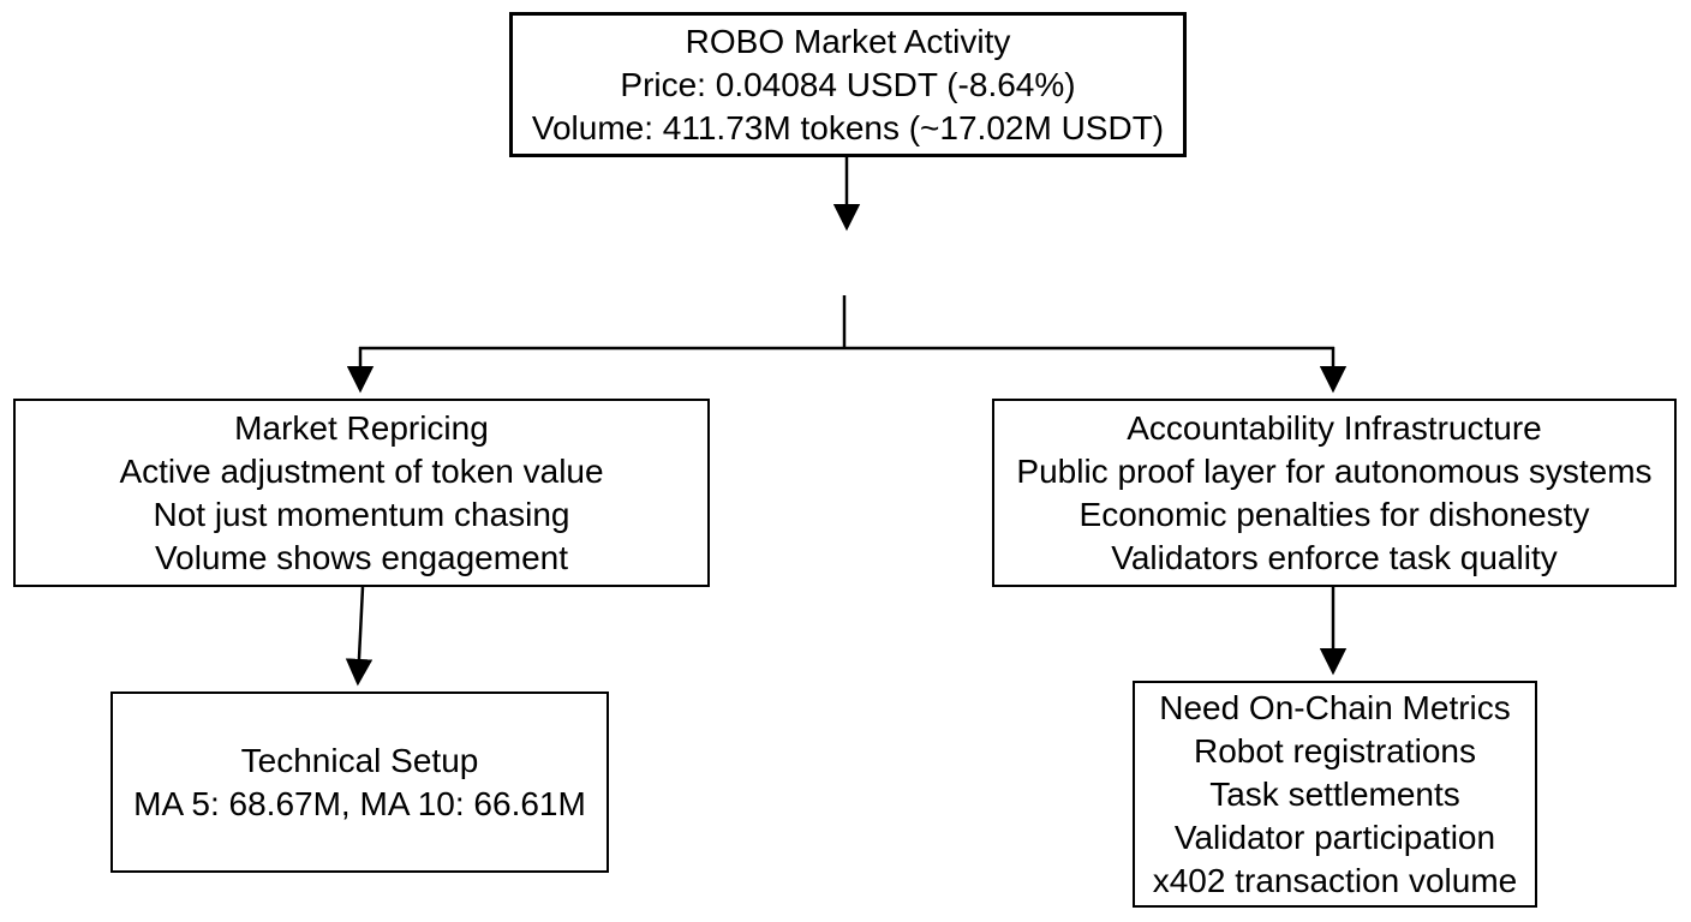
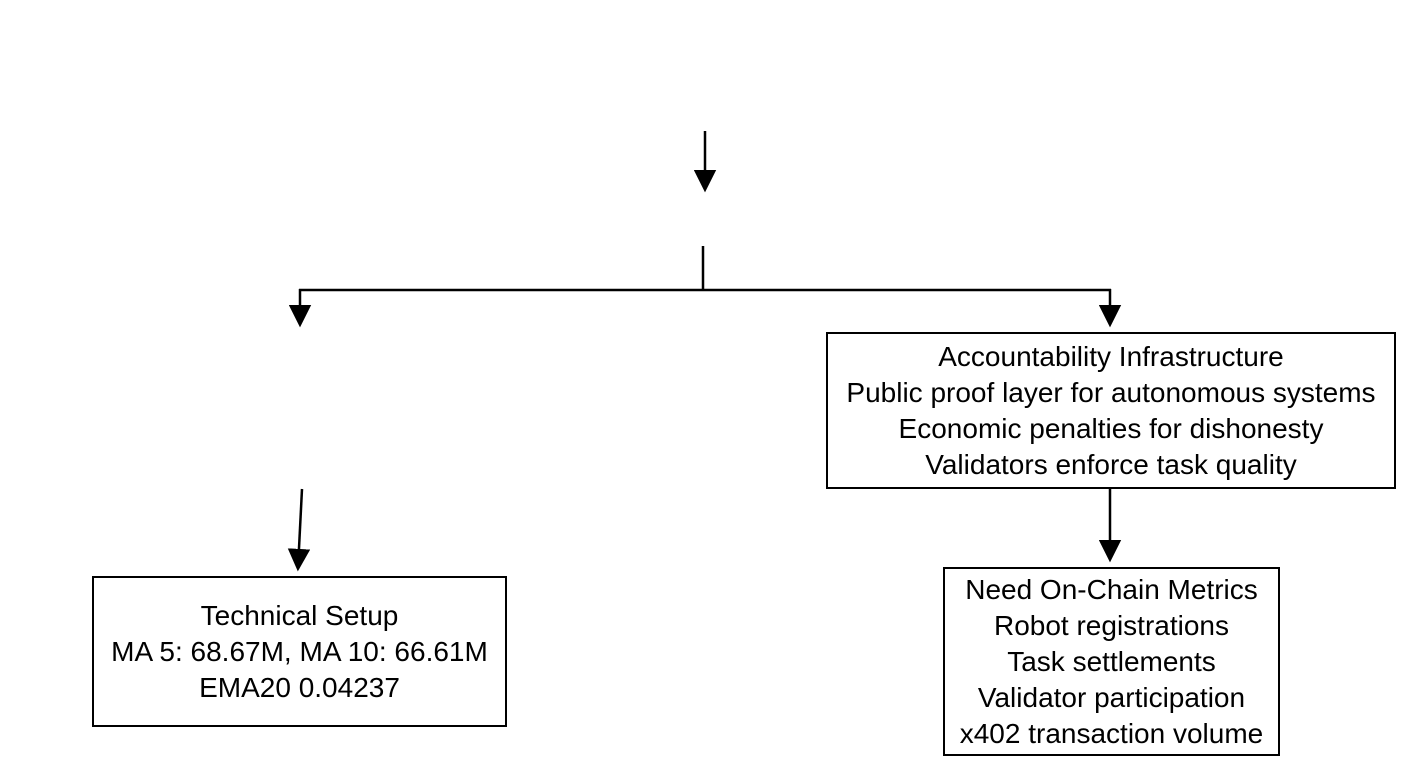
- ROBO Market Activity
- Price: 0.04084 USDT (-8.64%)
- Volume: 411.73M tokens (~17.02M USDT)
- Market Repricing
- Active adjustment of token value
- Not just momentum chasing
- Volume shows engagement
  Accountability Infrastructure
  Public proof layer for autonomous systems
  Economic penalties for dishonesty
  Validators enforce task quality
  Technical Setup
  MA 5: 68.67M, MA 10: 66.61M
+ EMA20 0.04237
  Need On-Chain Metrics
  Robot registrations
  Task settlements
  Validator participation
  x402 transaction volume
